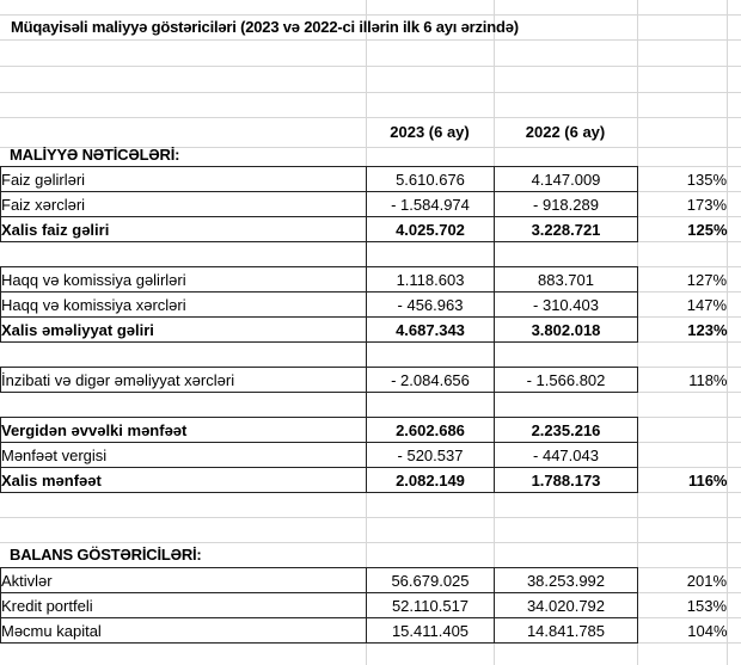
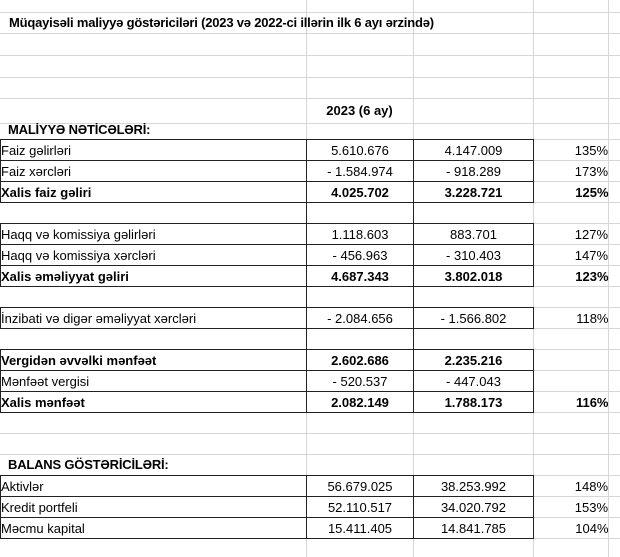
  Müqayisəli maliyyə göstəriciləri (2023 və 2022-ci illərin ilk 6 ayı ərzində)
  2023 (6 ay)
- 2022 (6 ay)
  MALİYYƏ NƏTİCƏLƏRİ:
  Faiz gəlirləri	5.610.676	4.147.009	135%
  Faiz xərcləri	- 1.584.974	- 918.289	173%
  Xalis faiz gəliri	4.025.702	3.228.721	125%
  Haqq və komissiya gəlirləri	1.118.603	883.701	127%
  Haqq və komissiya xərcləri	- 456.963	- 310.403	147%
  Xalis əməliyyat gəliri	4.687.343	3.802.018	123%
  İnzibati və digər əməliyyat xərcləri	- 2.084.656	- 1.566.802	118%
  Vergidən əvvəlki mənfəət	2.602.686	2.235.216
  Mənfəət vergisi	- 520.537	- 447.043
  Xalis mənfəət	2.082.149	1.788.173	116%
  BALANS GÖSTƏRİCİLƏRİ:
- Aktivlər	56.679.025	38.253.992	201%
+ Aktivlər	56.679.025	38.253.992	148%
  Kredit portfeli	52.110.517	34.020.792	153%
  Məcmu kapital	15.411.405	14.841.785	104%
